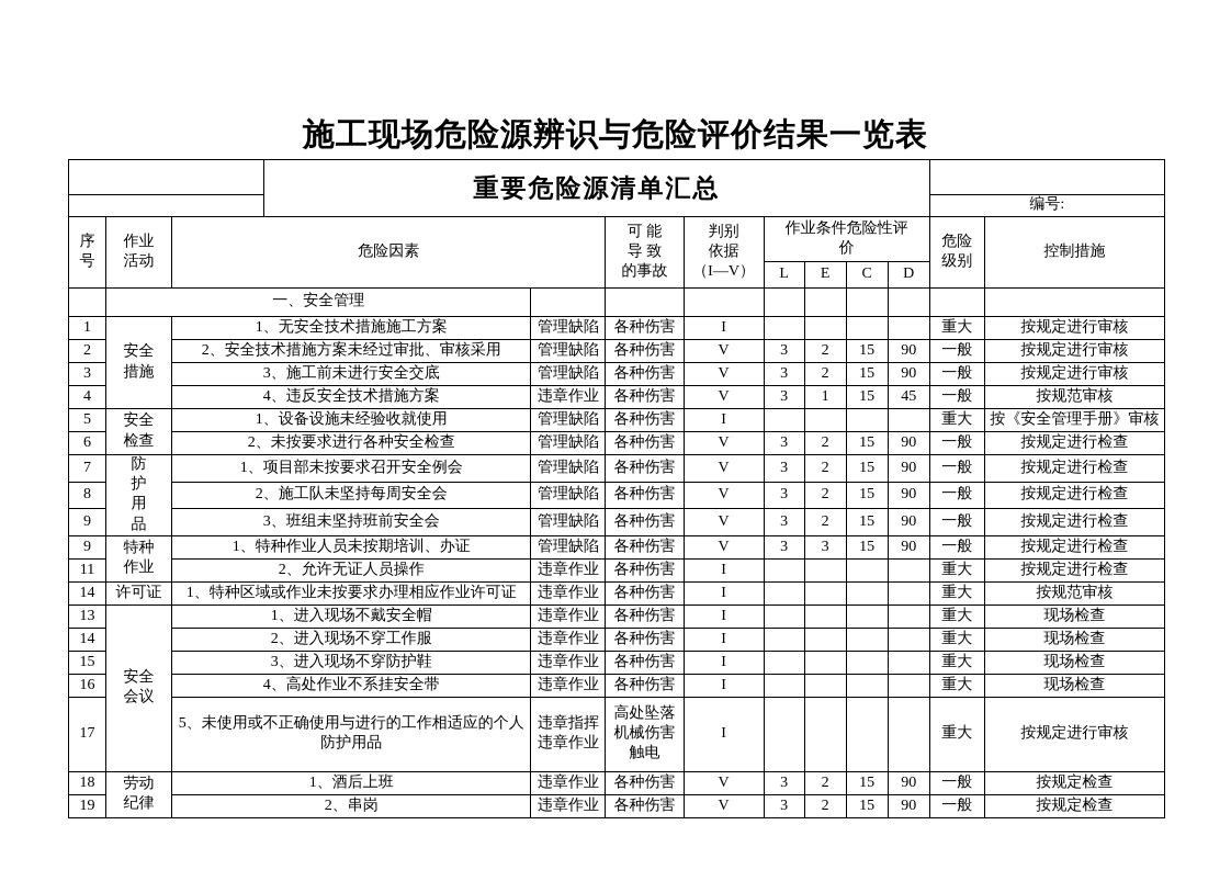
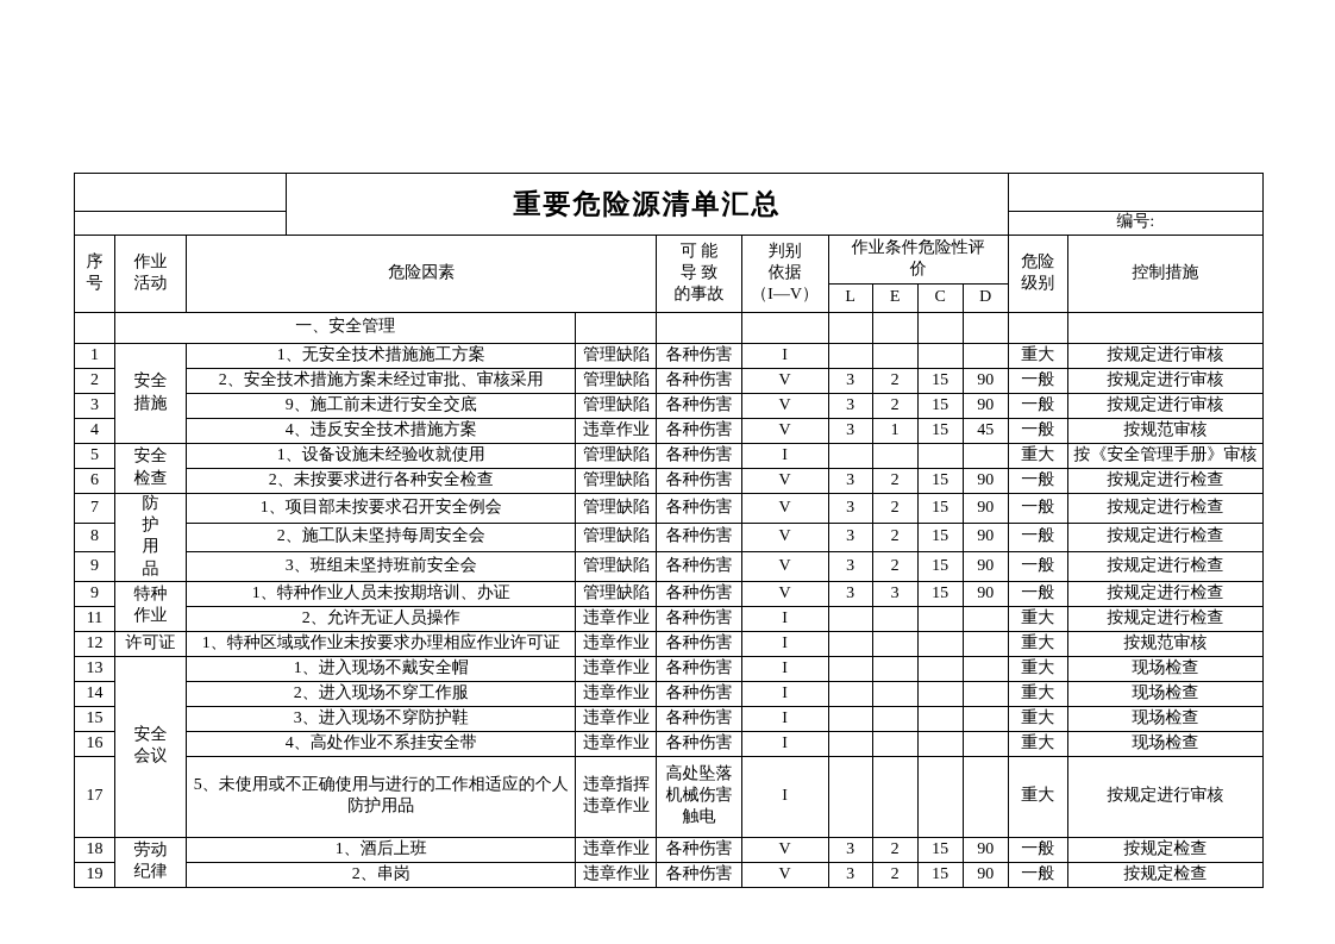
- 施工现场危险源辨识与危险评价结果一览表
  	重要危险源清单汇总
  	编号:
  序 号	作业 活动	危险因素	可 能 导 致 的事故	判别 依据 （I—V）	作业条件危险性评 价	危险 级别	控制措施
  L	E	C	D
  	一、安全管理
  1	安全 措施	1、无安全技术措施施工方案	管理缺陷	各种伤害	I					重大	按规定进行审核
  2	2、安全技术措施方案未经过审批、审核采用	管理缺陷	各种伤害	V	3	2	15	90	一般	按规定进行审核
- 3	3、施工前未进行安全交底	管理缺陷	各种伤害	V	3	2	15	90	一般	按规定进行审核
+ 3	9、施工前未进行安全交底	管理缺陷	各种伤害	V	3	2	15	90	一般	按规定进行审核
  4	4、违反安全技术措施方案	违章作业	各种伤害	V	3	1	15	45	一般	按规范审核
  5	安全 检查	1、设备设施未经验收就使用	管理缺陷	各种伤害	I					重大	按《安全管理手册》审核
  6	2、未按要求进行各种安全检查	管理缺陷	各种伤害	V	3	2	15	90	一般	按规定进行检查
  7	防 护 用 品	1、项目部未按要求召开安全例会	管理缺陷	各种伤害	V	3	2	15	90	一般	按规定进行检查
  8	2、施工队未坚持每周安全会	管理缺陷	各种伤害	V	3	2	15	90	一般	按规定进行检查
  9	3、班组未坚持班前安全会	管理缺陷	各种伤害	V	3	2	15	90	一般	按规定进行检查
  9	特种 作业	1、特种作业人员未按期培训、办证	管理缺陷	各种伤害	V	3	3	15	90	一般	按规定进行检查
  11	2、允许无证人员操作	违章作业	各种伤害	I					重大	按规定进行检查
- 14	许可证	1、特种区域或作业未按要求办理相应作业许可证	违章作业	各种伤害	I					重大	按规范审核
+ 12	许可证	1、特种区域或作业未按要求办理相应作业许可证	违章作业	各种伤害	I					重大	按规范审核
  13	安全 会议	1、进入现场不戴安全帽	违章作业	各种伤害	I					重大	现场检查
  14	2、进入现场不穿工作服	违章作业	各种伤害	I					重大	现场检查
  15	3、进入现场不穿防护鞋	违章作业	各种伤害	I					重大	现场检查
  16	4、高处作业不系挂安全带	违章作业	各种伤害	I					重大	现场检查
  17	5、未使用或不正确使用与进行的工作相适应的个人防护用品	违章指挥 违章作业	高处坠落 机械伤害 触电	I					重大	按规定进行审核
  18	劳动 纪律	1、酒后上班	违章作业	各种伤害	V	3	2	15	90	一般	按规定检查
  19	2、串岗	违章作业	各种伤害	V	3	2	15	90	一般	按规定检查
